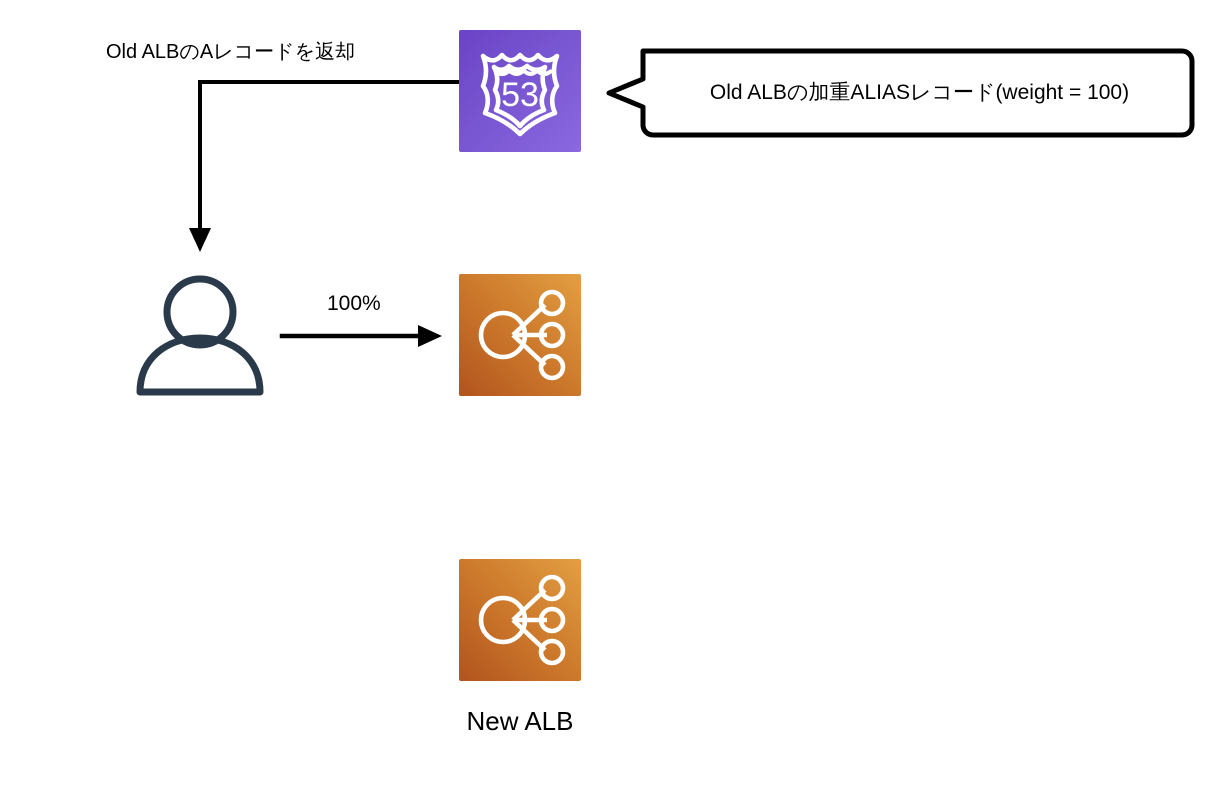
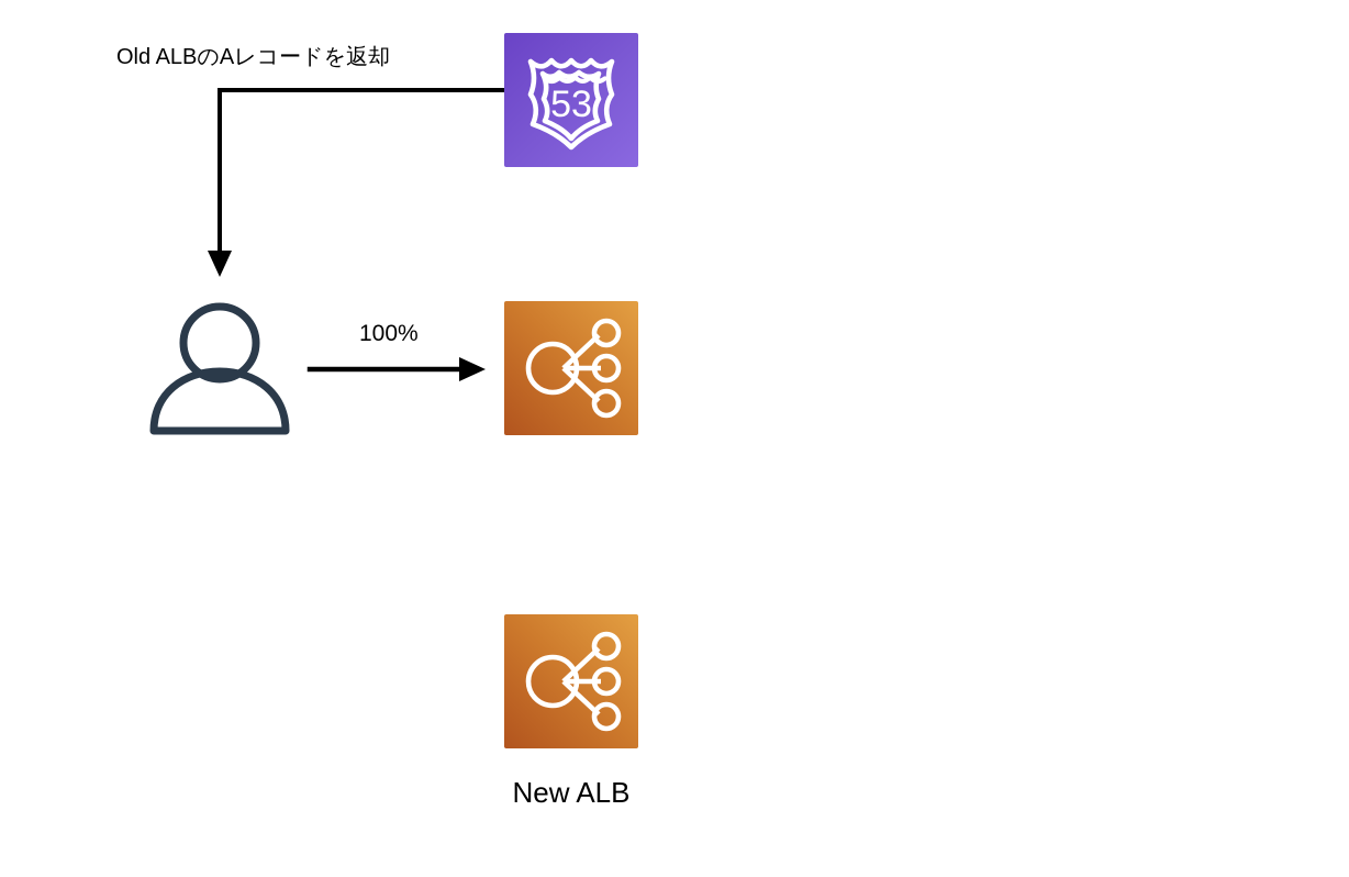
  Old ALBのAレコードを返却
  53
- Old ALBの加重ALIASレコード(weight = 100)
  100%
  New ALB
